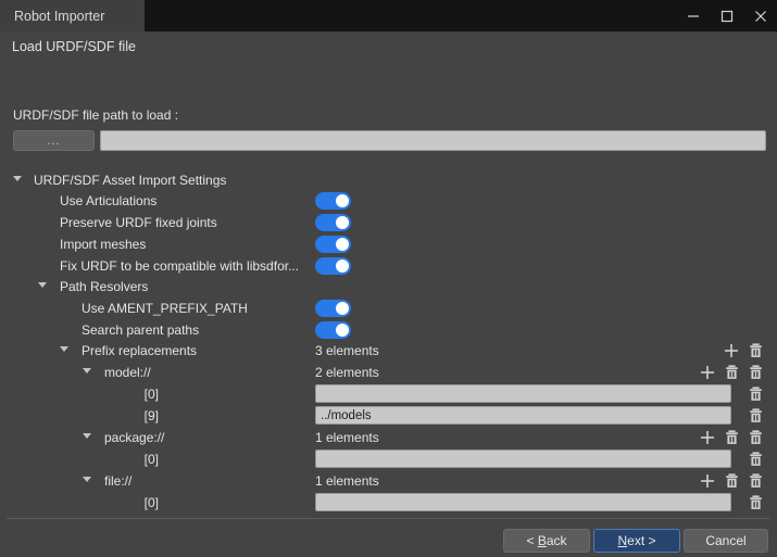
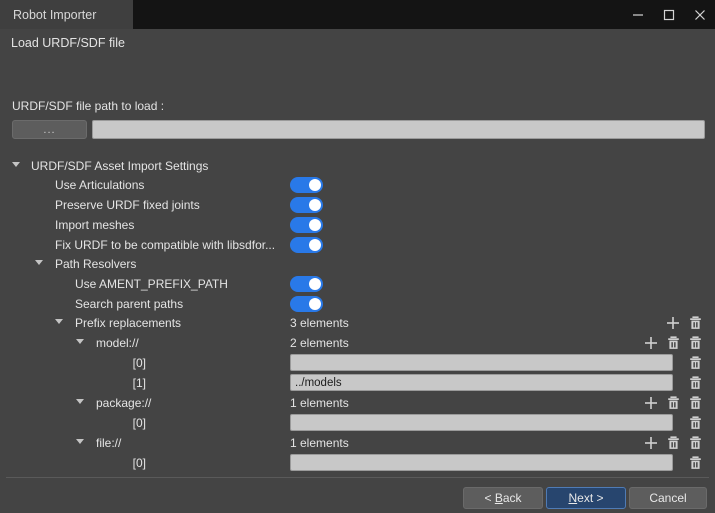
  Robot Importer
  Load URDF/SDF file
  URDF/SDF file path to load :
  ...
  URDF/SDF Asset Import Settings
  Use Articulations
  Preserve URDF fixed joints
  Import meshes
  Fix URDF to be compatible with libsdfor...
  Path Resolvers
  Use AMENT_PREFIX_PATH
  Search parent paths
  Prefix replacements
  3 elements
  model://
  2 elements
  [0]
- [9]
+ [1]
  ../models
  package://
  1 elements
  [0]
  file://
  1 elements
  [0]
  < Back
  Next >
  Cancel
